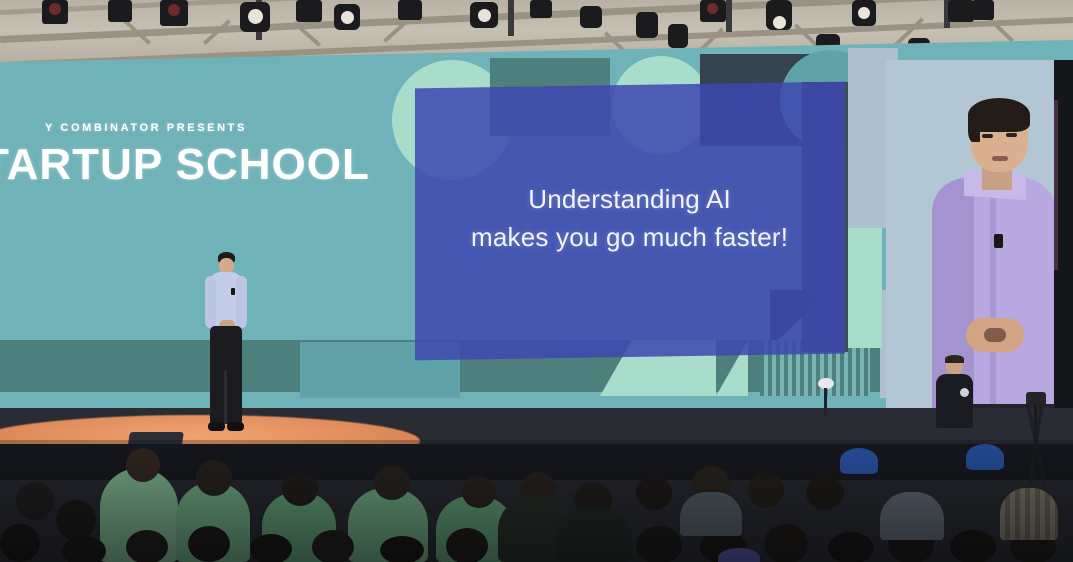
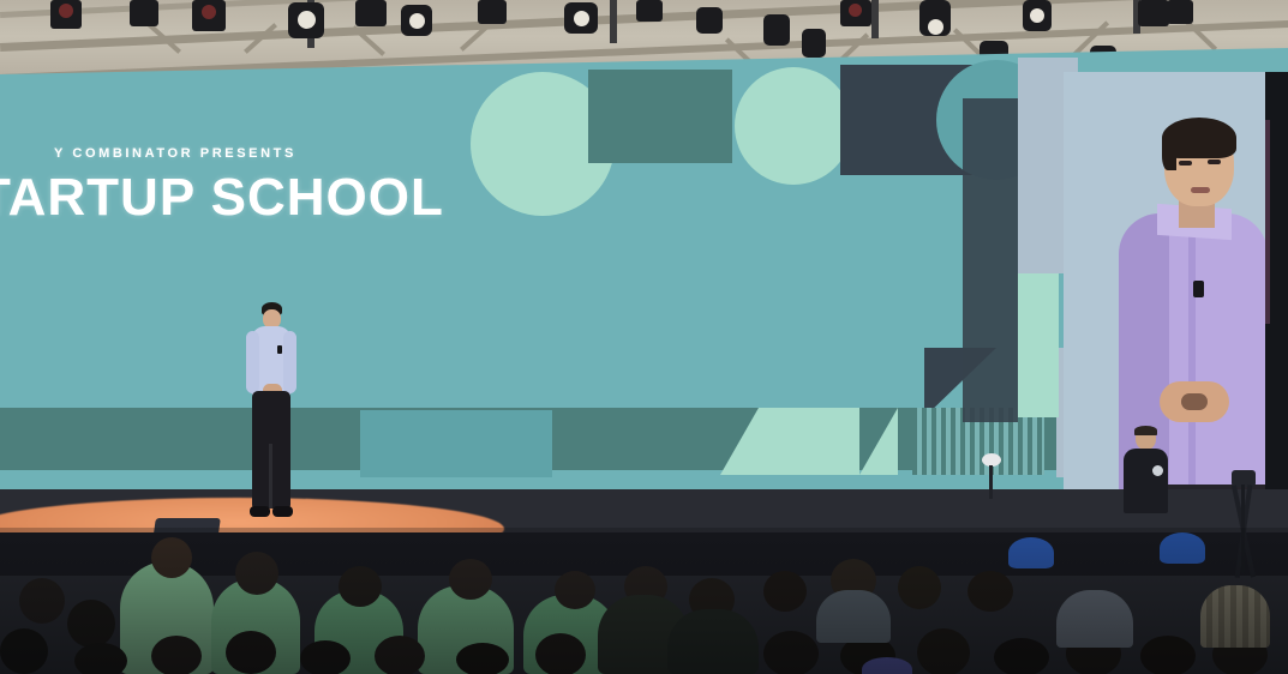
  Y COMBINATOR PRESENTS
  ARTUP SCHOOL
- Understanding AI
- makes you go much faster!
